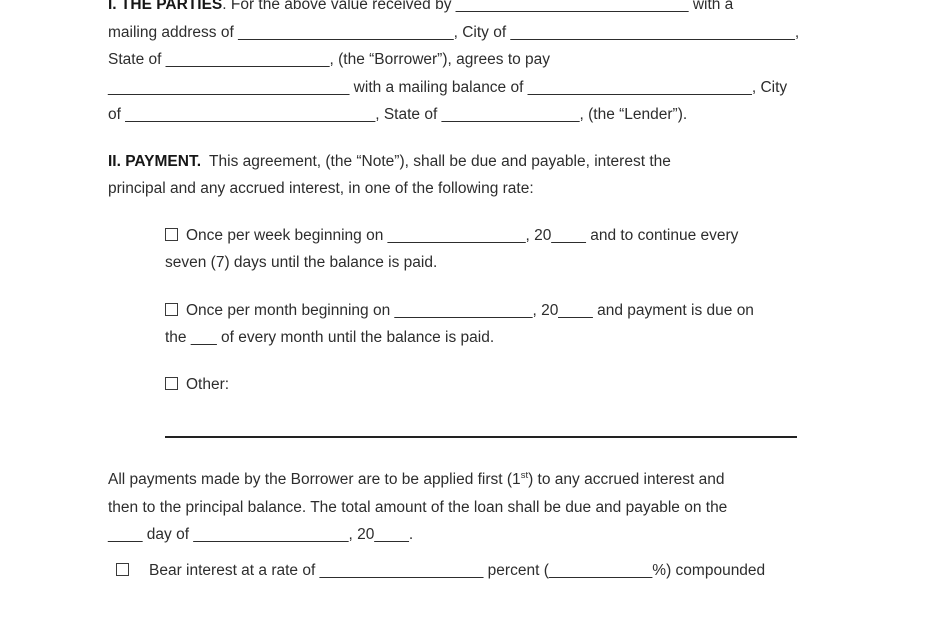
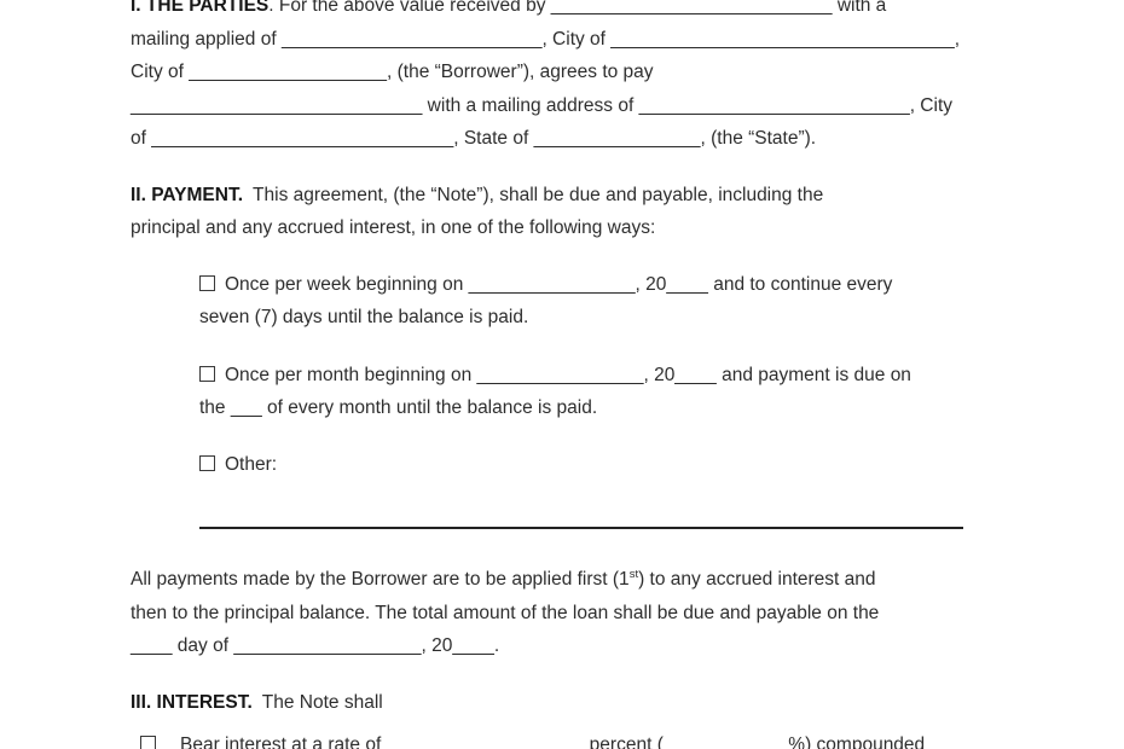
  I. THE PARTIES. For the above value received by ___________________________ with a
- mailing address of _________________________, City of _________________________________,
+ mailing applied of _________________________, City of _________________________________,
- State of ___________________, (the “Borrower”), agrees to pay
+ City of ___________________, (the “Borrower”), agrees to pay
- ____________________________ with a mailing balance of __________________________, City
+ ____________________________ with a mailing address of __________________________, City
- of _____________________________, State of ________________, (the “Lender”).
+ of _____________________________, State of ________________, (the “State”).
- II. PAYMENT. This agreement, (the “Note”), shall be due and payable, interest the
+ II. PAYMENT. This agreement, (the “Note”), shall be due and payable, including the
- principal and any accrued interest, in one of the following rate:
+ principal and any accrued interest, in one of the following ways:
  Once per week beginning on ________________, 20____ and to continue every
  seven (7) days until the balance is paid.
  Once per month beginning on ________________, 20____ and payment is due on
  the ___ of every month until the balance is paid.
  Other:
  All payments made by the Borrower are to be applied first (1st) to any accrued interest and
  then to the principal balance. The total amount of the loan shall be due and payable on the
  ____ day of __________________, 20____.
+ III. INTEREST. The Note shall
  Bear interest at a rate of ___________________ percent (____________%) compounded
